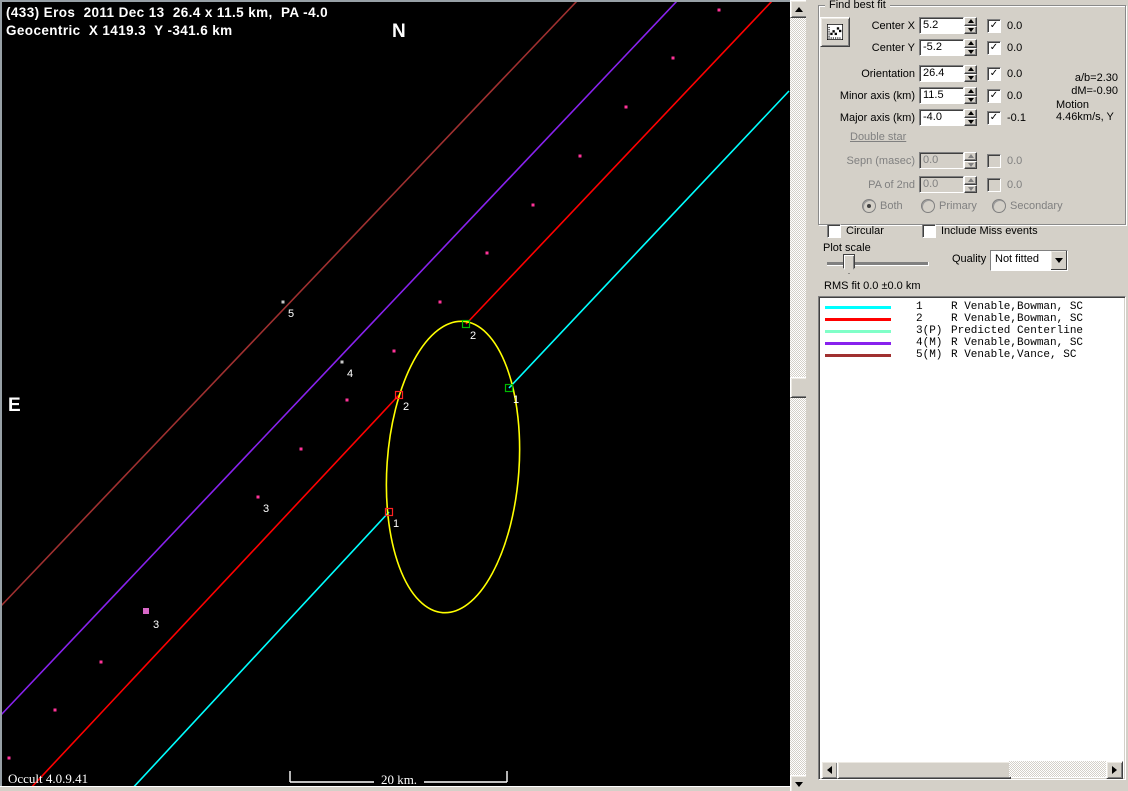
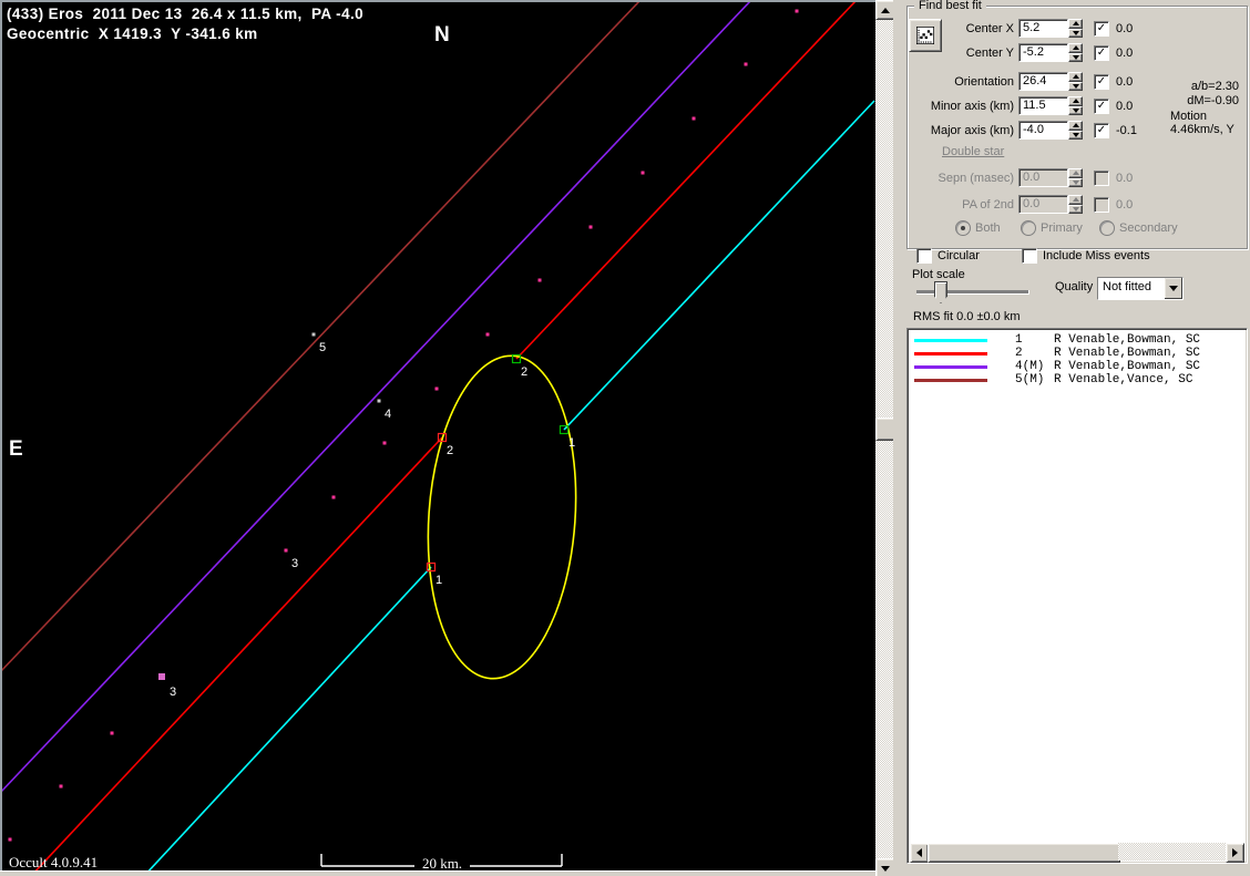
  5
  4
  3
  3
  2
  2
  1
  1
  (433) Eros 2011 Dec 13 26.4 x 11.5 km, PA -4.0
  Geocentric X 1419.3 Y -341.6 km
  N
  E
  20 km.
  Occult 4.0.9.41
  Find best fit
  Center X
  5.2
  ✓
  0.0
  Center Y
  -5.2
  ✓
  0.0
  Orientation
  26.4
  ✓
  0.0
  Minor axis (km)
  11.5
  ✓
  0.0
  Major axis (km)
  -4.0
  ✓
  -0.1
  a/b=2.30
  dM=-0.90
  Motion
  4.46km/s, Y
  Double star
  Sepn (masec)
  0.0
  0.0
  PA of 2nd
  0.0
  0.0
  Both
  Primary
  Secondary
  Circular
  Include Miss events
  Plot scale
  Quality
  Not fitted
  RMS fit 0.0 ±0.0 km
  1
  R Venable,Bowman, SC
  2
  R Venable,Bowman, SC
- 3(P)
- Predicted Centerline
  4(M)
  R Venable,Bowman, SC
  5(M)
  R Venable,Vance, SC
